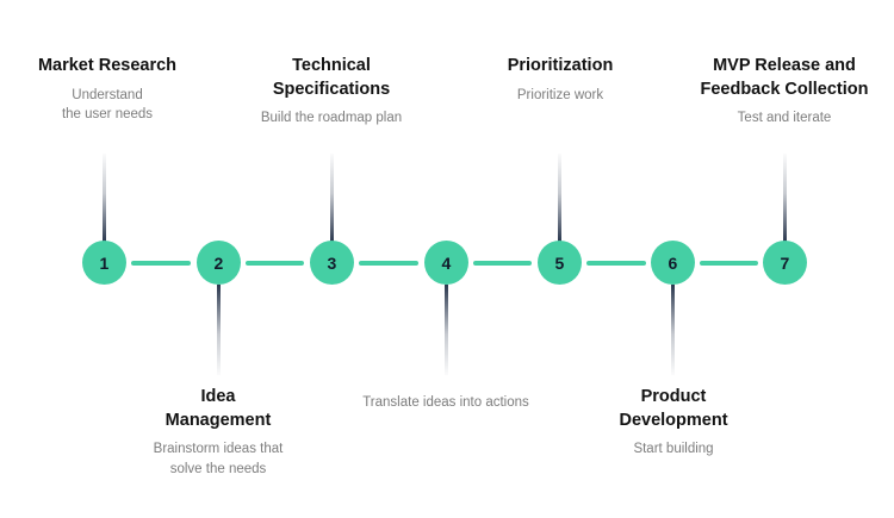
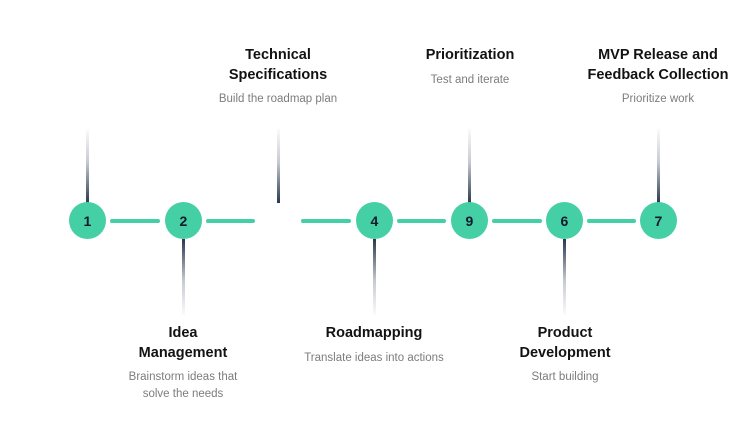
  1
  2
- 3
  4
- 5
+ 9
  6
  7
- Market Research
- Understand
- the user needs
  Technical
  Specifications
  Build the roadmap plan
  Prioritization
- Prioritize work
+ Test and iterate
  MVP Release and
  Feedback Collection
- Test and iterate
+ Prioritize work
  Idea
  Management
  Brainstorm ideas that
  solve the needs
+ Roadmapping
  Translate ideas into actions
  Product
  Development
  Start building
